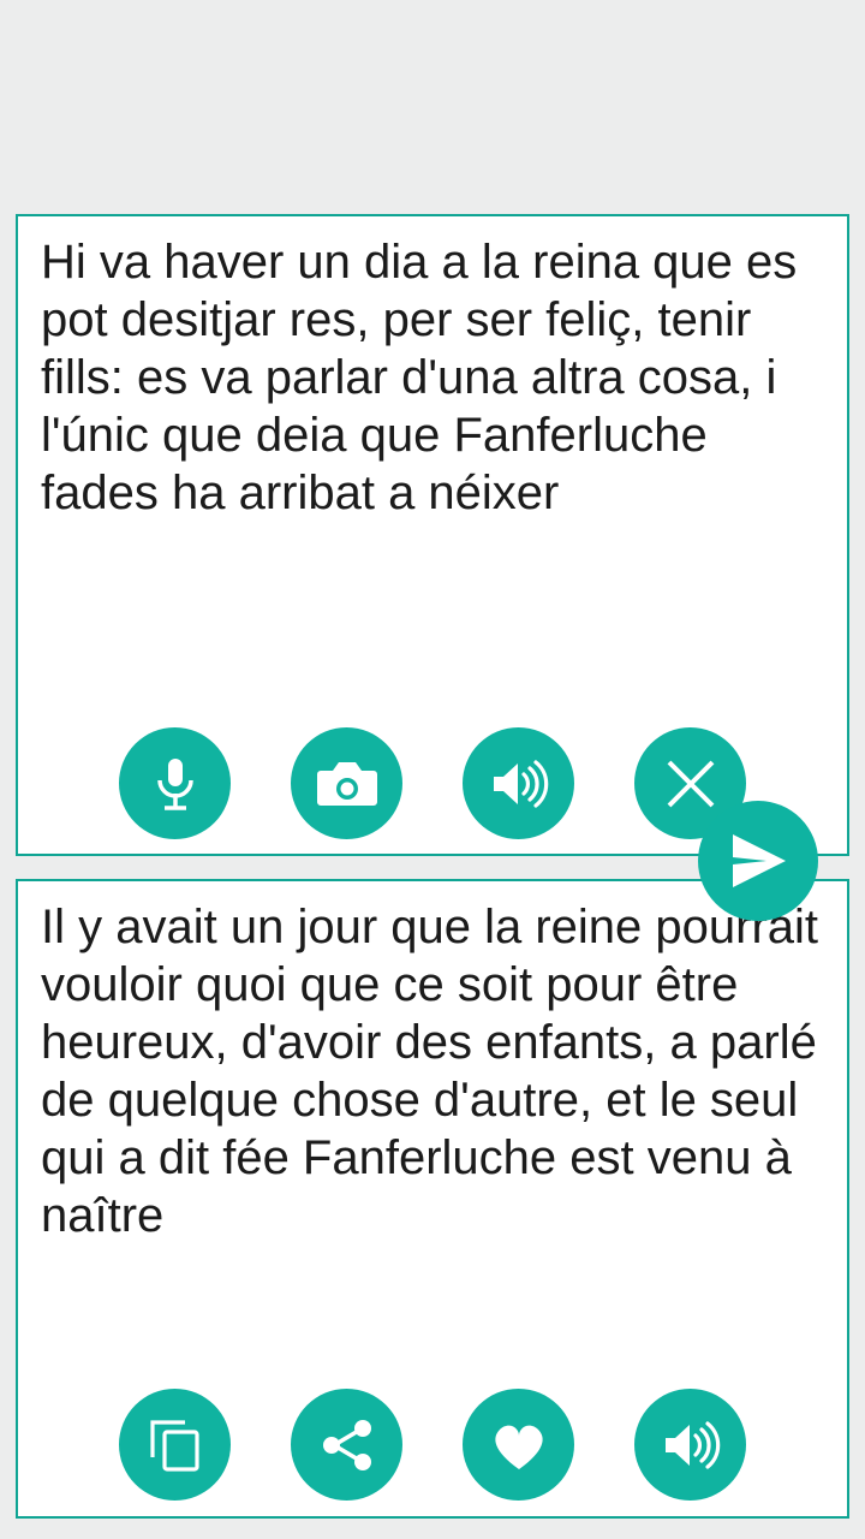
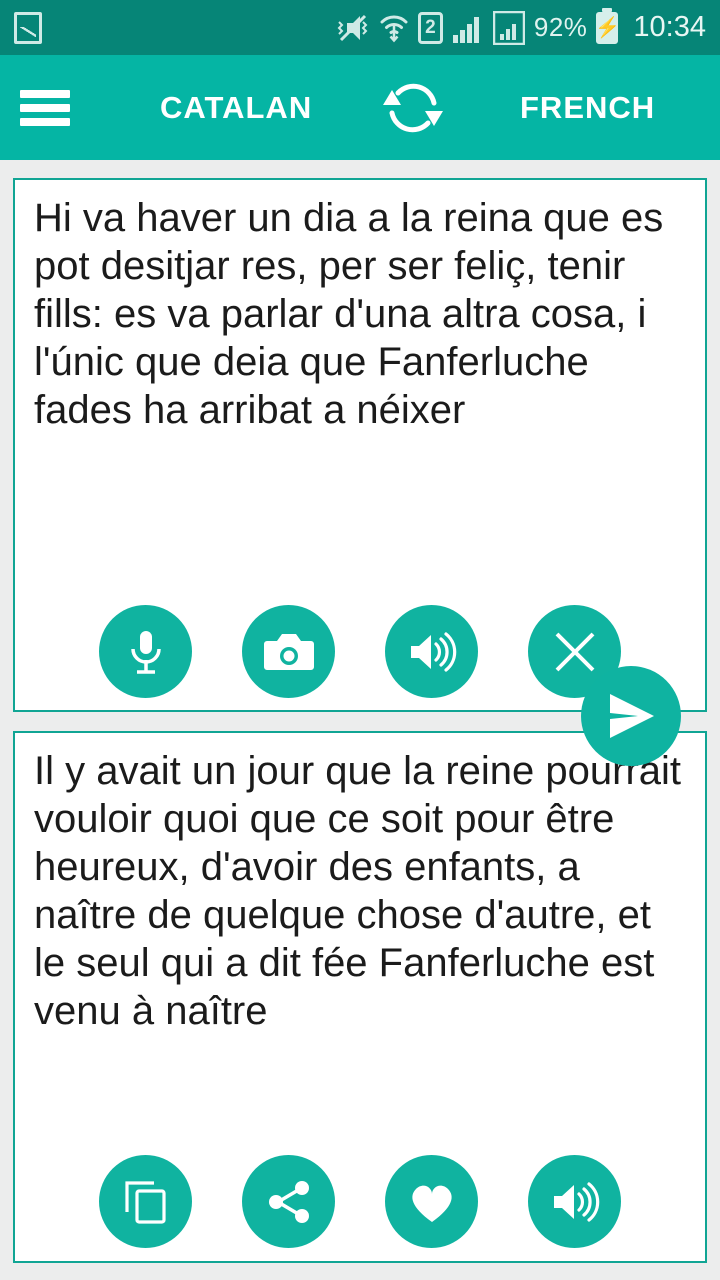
+ 2
+ 92%
+ ⚡
+ 10:34
+ CATALAN
+ FRENCH
  Hi va haver un dia a la reina que es pot desitjar res, per ser feliç, tenir fills: es va parlar d'una altra cosa, i l'únic que deia que Fanferluche fades ha arribat a néixer
- Il y avait un jour que la reine pourrait vouloir quoi que ce soit pour être heureux, d'avoir des enfants, a parlé de quelque chose d'autre, et le seul qui a dit fée Fanferluche est venu à naître
+ Il y avait un jour que la reine pourrait vouloir quoi que ce soit pour être heureux, d'avoir des enfants, a naître de quelque chose d'autre, et le seul qui a dit fée Fanferluche est venu à naître
